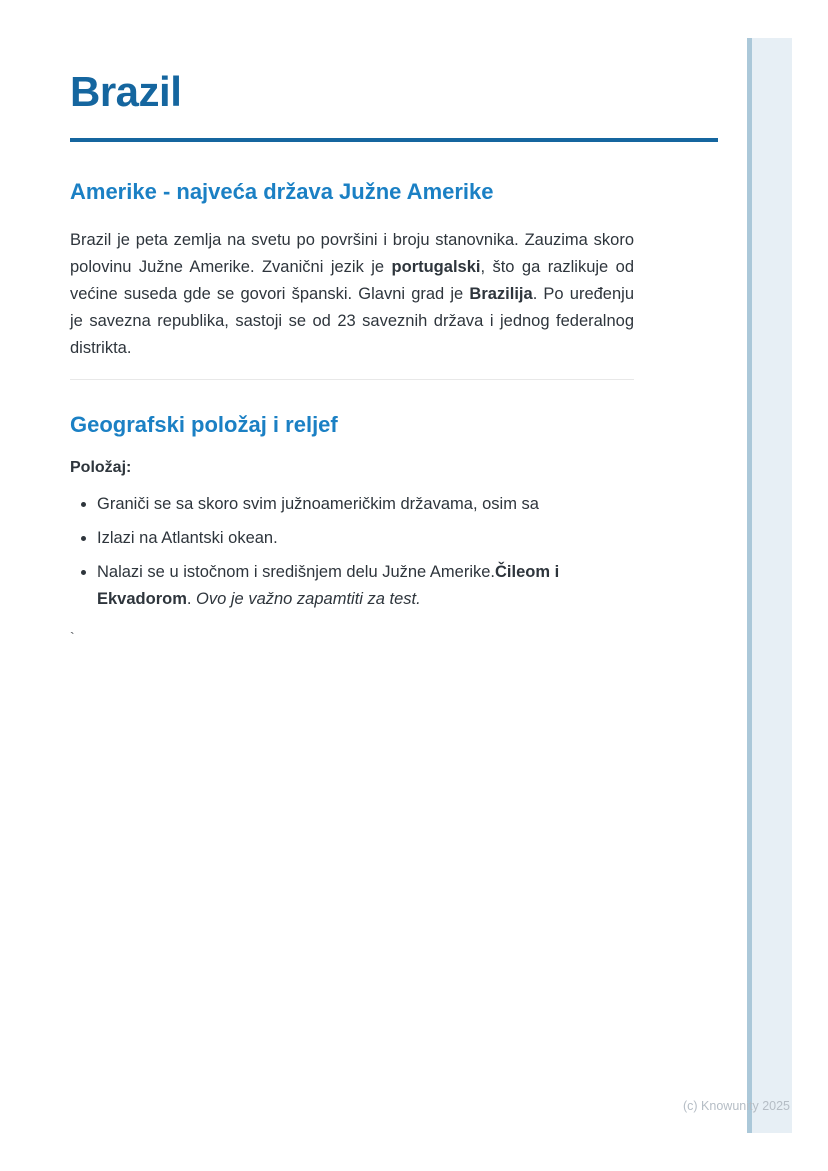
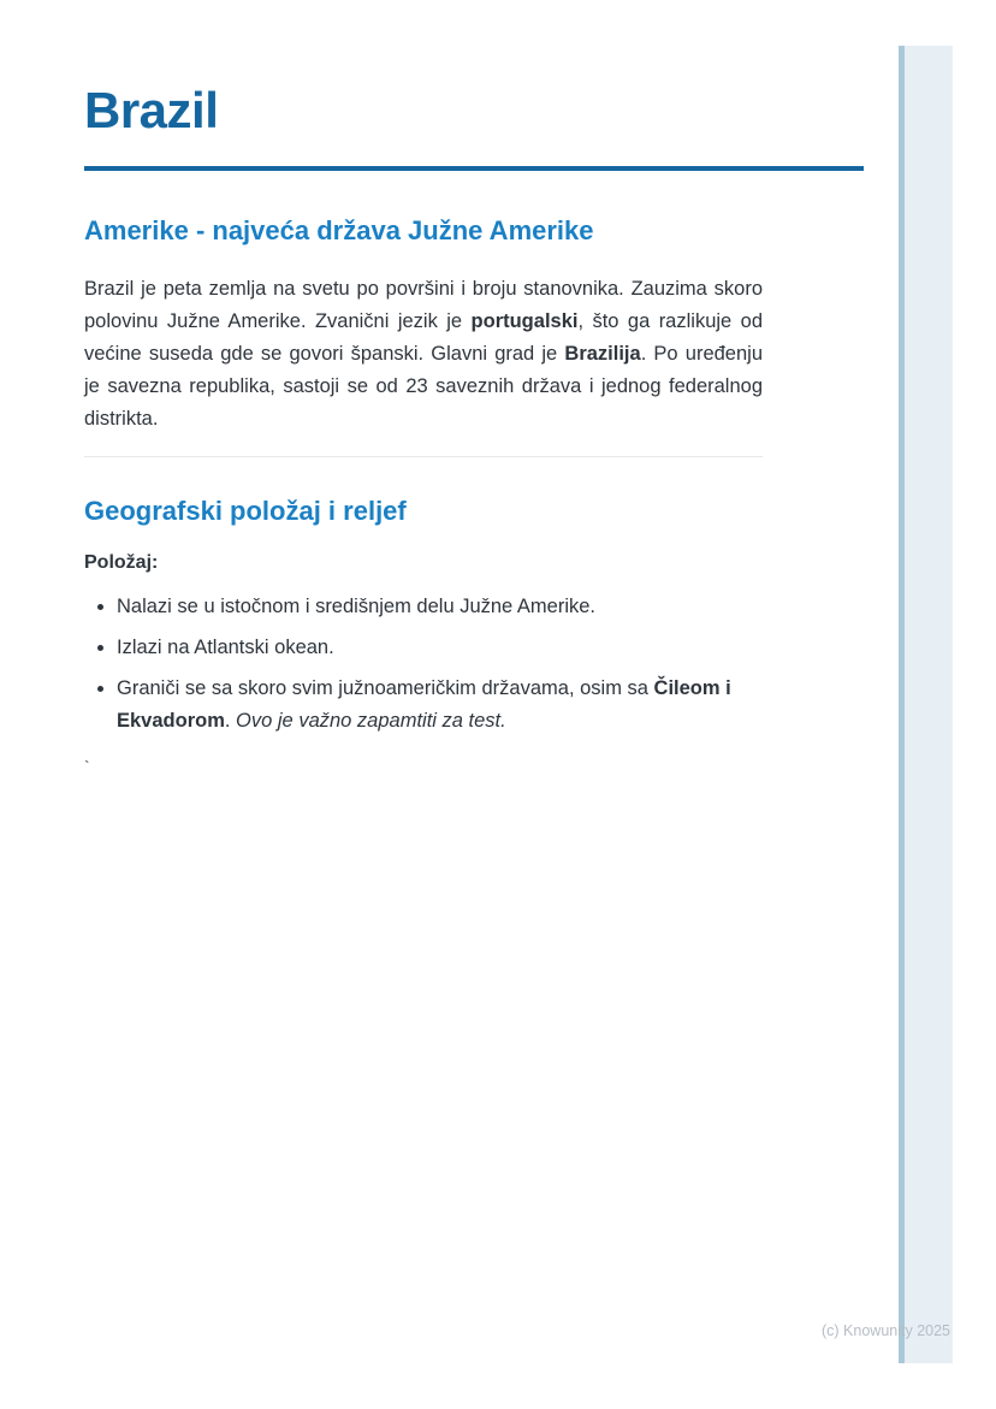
  Brazil
  Amerike - najveća država Južne Amerike
  Brazil je peta zemlja na svetu po površini i broju stanovnika. Zauzima skoro polovinu Južne Amerike. Zvanični jezik je portugalski, što ga razlikuje od većine suseda gde se govori španski. Glavni grad je Brazilija. Po uređenju je savezna republika, sastoji se od 23 saveznih država i jednog federalnog distrikta.
  Geografski položaj i reljef
  Položaj:
- Graniči se sa skoro svim južnoameričkim državama, osim sa
+ Nalazi se u istočnom i središnjem delu Južne Amerike.
  Izlazi na Atlantski okean.
- Nalazi se u istočnom i središnjem delu Južne Amerike.Čileom i Ekvadorom. Ovo je važno zapamtiti za test.
+ Graniči se sa skoro svim južnoameričkim državama, osim sa Čileom i Ekvadorom. Ovo je važno zapamtiti za test.
  `
  (c) Knowunity 2025
